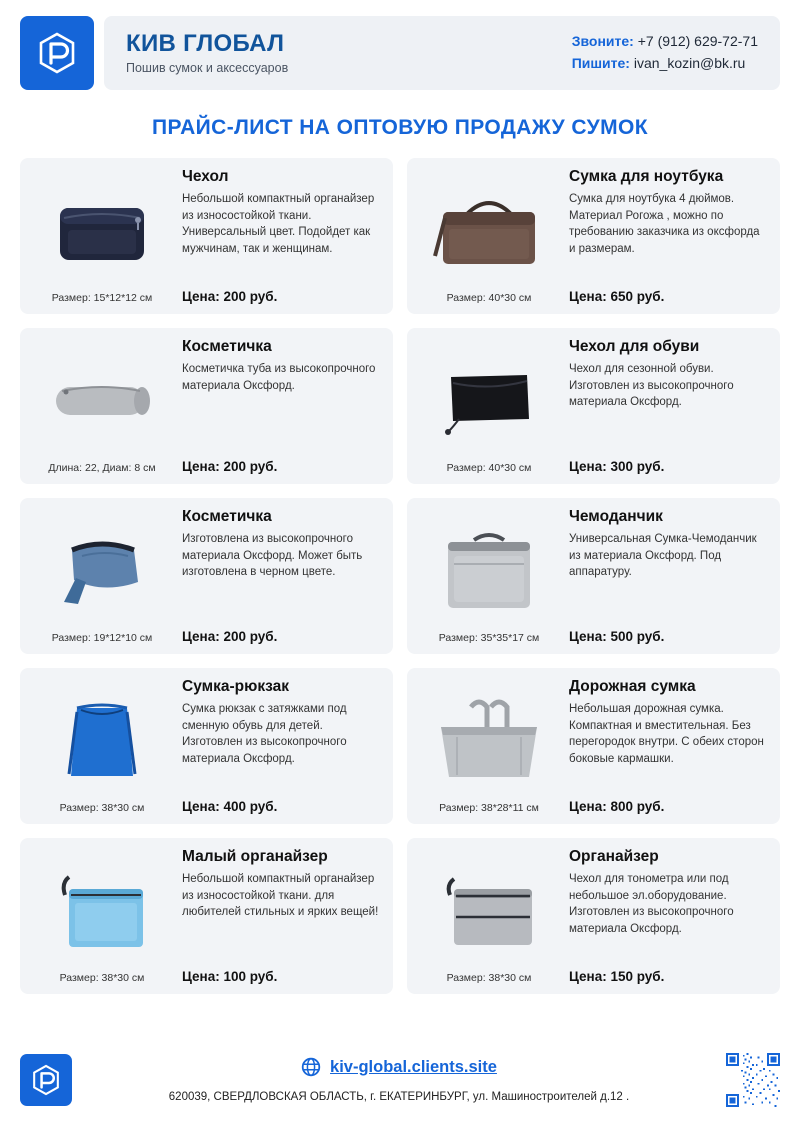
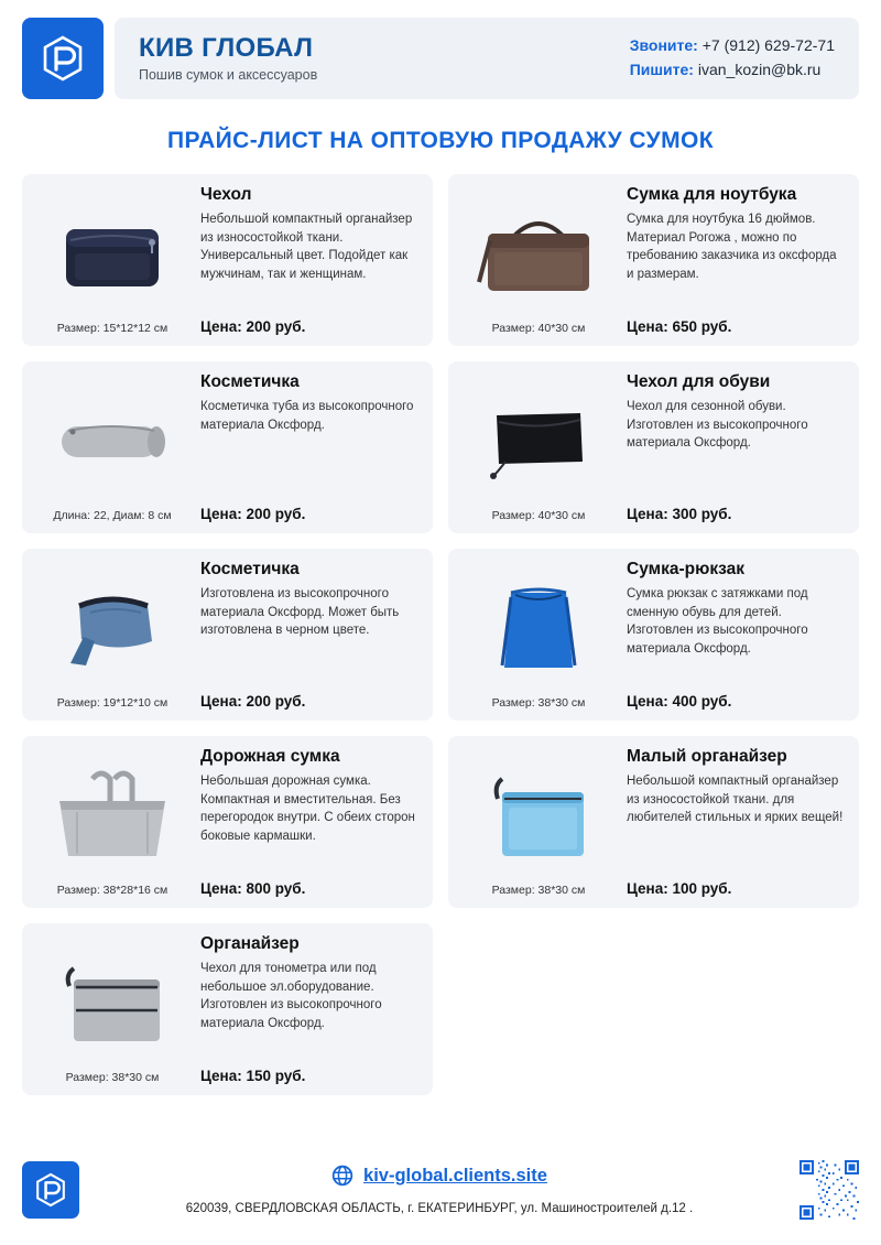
  КИВ ГЛОБАЛ
  Пошив сумок и аксессуаров
  Звоните: +7 (912) 629-72-71
  Пишите: ivan_kozin@bk.ru
  ПРАЙС-ЛИСТ НА ОПТОВУЮ ПРОДАЖУ СУМОК
  Размер: 15*12*12 см
  Чехол
  Небольшой компактный органайзер из износостойкой ткани. Универсальный цвет. Подойдет как мужчинам, так и женщинам.
  Цена: 200 руб.
  Размер: 40*30 см
  Сумка для ноутбука
- Сумка для ноутбука 4 дюймов. Материал Рогожа , можно по требованию заказчика из оксфорда и размерам.
+ Сумка для ноутбука 16 дюймов. Материал Рогожа , можно по требованию заказчика из оксфорда и размерам.
  Цена: 650 руб.
  Длина: 22, Диам: 8 см
  Косметичка
  Косметичка туба из высокопрочного материала Оксфорд.
  Цена: 200 руб.
  Размер: 40*30 см
  Чехол для обуви
  Чехол для сезонной обуви. Изготовлен из высокопрочного материала Оксфорд.
  Цена: 300 руб.
  Размер: 19*12*10 см
  Косметичка
  Изготовлена из высокопрочного материала Оксфорд. Может быть изготовлена в черном цвете.
  Цена: 200 руб.
- Размер: 35*35*17 см
- Чемоданчик
- Универсальная Сумка-Чемоданчик из материала Оксфорд. Под аппаратуру.
- Цена: 500 руб.
  Размер: 38*30 см
  Сумка-рюкзак
  Сумка рюкзак с затяжками под сменную обувь для детей. Изготовлен из высокопрочного материала Оксфорд.
  Цена: 400 руб.
- Размер: 38*28*11 см
+ Размер: 38*28*16 см
  Дорожная сумка
  Небольшая дорожная сумка. Компактная и вместительная. Без перегородок внутри. С обеих сторон боковые кармашки.
  Цена: 800 руб.
  Размер: 38*30 см
  Малый органайзер
  Небольшой компактный органайзер из износостойкой ткани. для любителей стильных и ярких вещей!
  Цена: 100 руб.
  Размер: 38*30 см
  Органайзер
  Чехол для тонометра или под небольшое эл.оборудование. Изготовлен из высокопрочного материала Оксфорд.
  Цена: 150 руб.
  kiv-global.clients.site
  620039, СВЕРДЛОВСКАЯ ОБЛАСТЬ, г. ЕКАТЕРИНБУРГ, ул. Машиностроителей д.12 .
